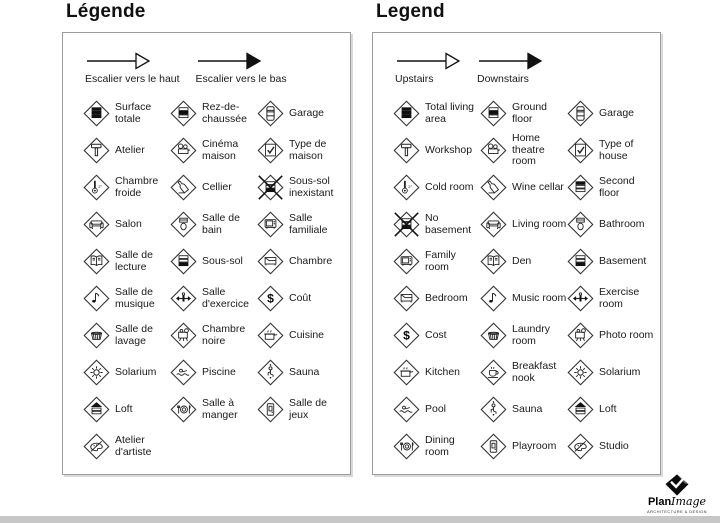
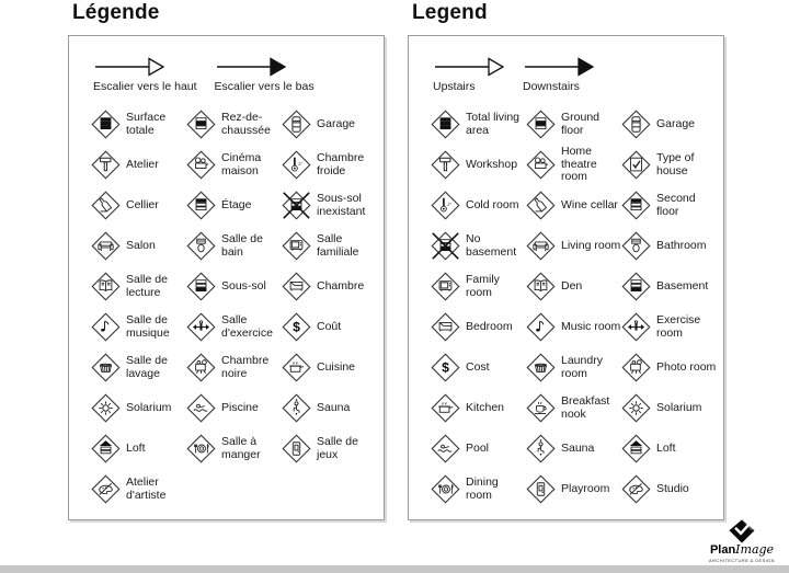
  Légende
  Legend
  Escalier vers le haut
  Escalier vers le bas
  Surface totale
  Rez-de-chaussée
  Garage
  Atelier
  Cinéma maison
- Type de maison
  Chambre froide
  Cellier
+ Étage
  Sous-sol inexistant
  Salon
  Salle de bain
  Salle familiale
  Salle de lecture
  Sous-sol
  Chambre
  Salle de musique
  Salle d'exercice
  $
  Coût
  Salle de lavage
  Chambre noire
  Cuisine
  Solarium
  Piscine
  Sauna
  Loft
  Salle à manger
  Salle de jeux
  Atelier d'artiste
  Upstairs
  Downstairs
  Total living area
  Ground floor
  Garage
  Workshop
  Home theatre room
  Type of house
  Cold room
  Wine cellar
  Second floor
  No basement
  Living room
  Bathroom
  Family room
  Den
  Basement
  Bedroom
  Music room
  Exercise room
  $
  Cost
  Laundry room
  Photo room
  Kitchen
  Breakfast nook
  Solarium
  Pool
  Sauna
  Loft
  Dining room
  Playroom
  Studio
  PlanImage
